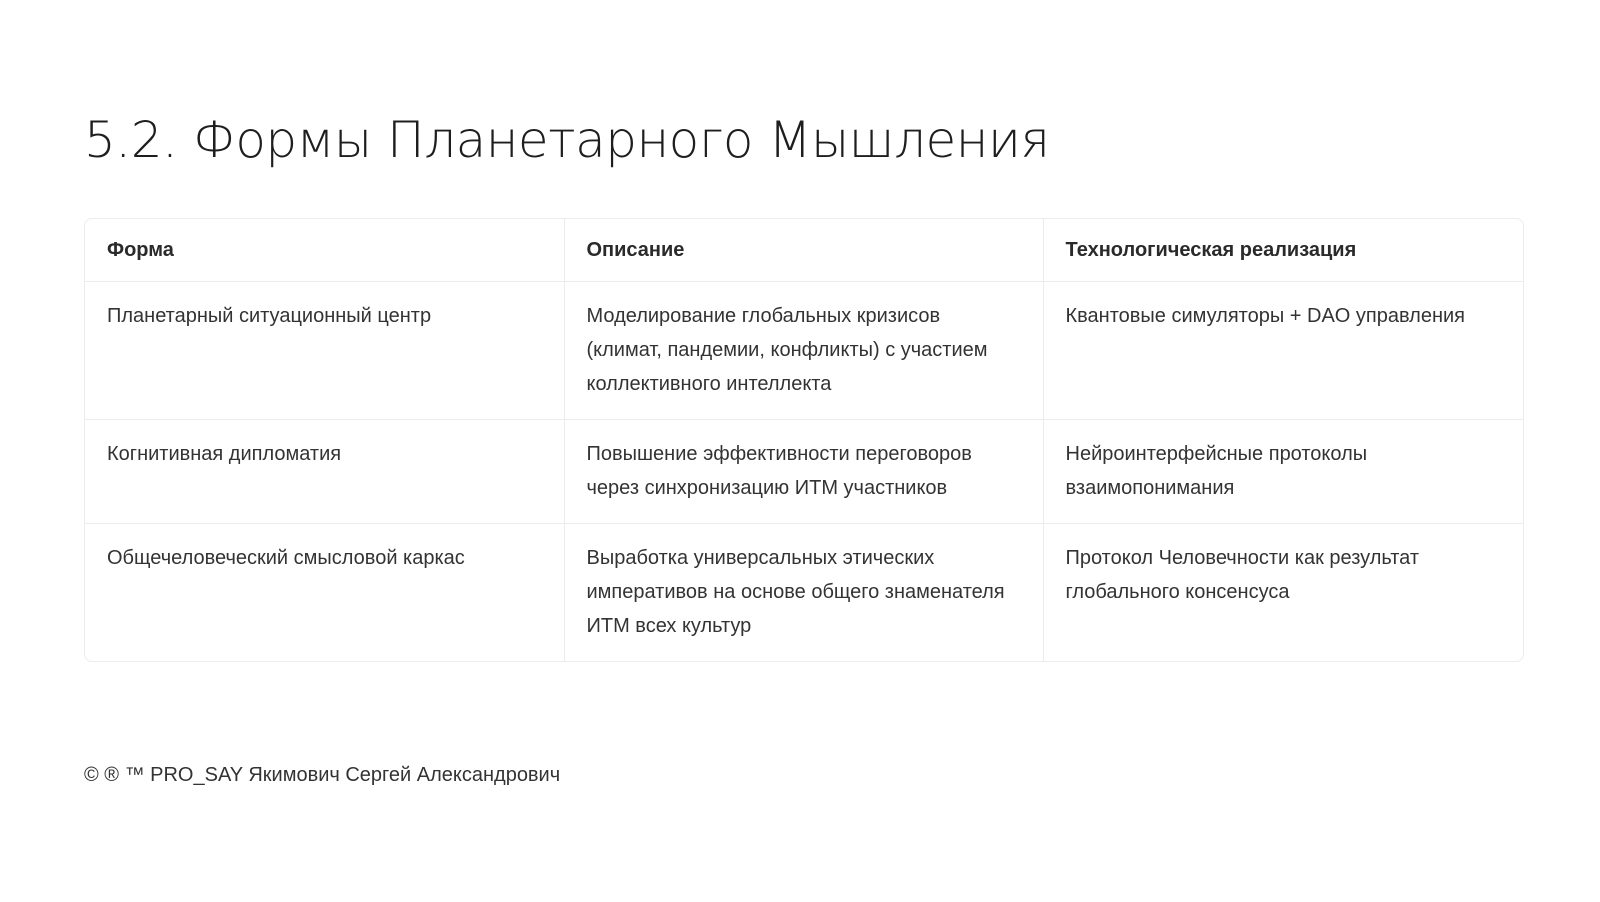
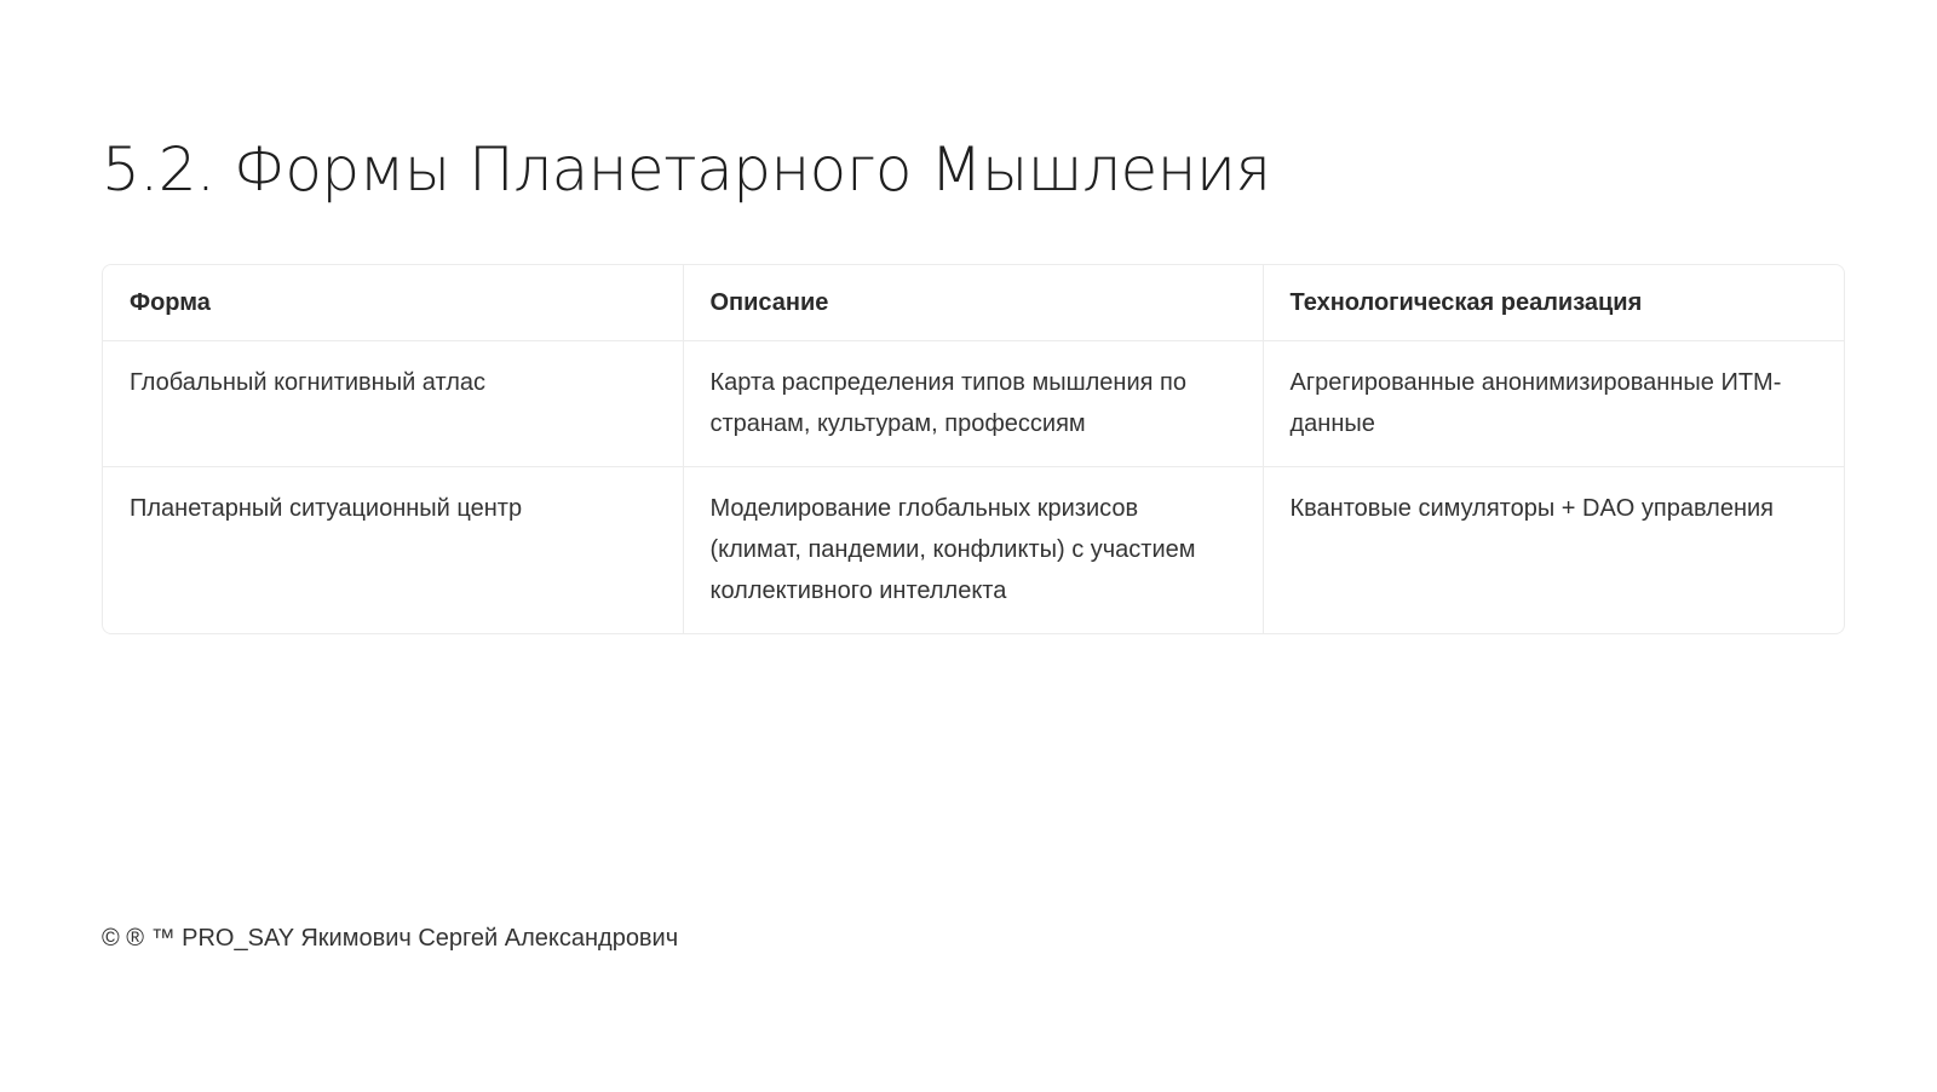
  5.2. Формы Планетарного Мышления
  Форма	Описание	Технологическая реализация
+ Глобальный когнитивный атлас	Карта распределения типов мышления по странам, культурам, профессиям	Агрегированные анонимизированные ИТМ-данные
  Планетарный ситуационный центр	Моделирование глобальных кризисов (климат, пандемии, конфликты) с участием коллективного интеллекта	Квантовые симуляторы + DAO управления
- Когнитивная дипломатия	Повышение эффективности переговоров через синхронизацию ИТМ участников	Нейроинтерфейсные протоколы взаимопонимания
- Общечеловеческий смысловой каркас	Выработка универсальных этических императивов на основе общего знаменателя ИТМ всех культур	Протокол Человечности как результат глобального консенсуса
  © ® ™ PRO_SAY Якимович Сергей Александрович
